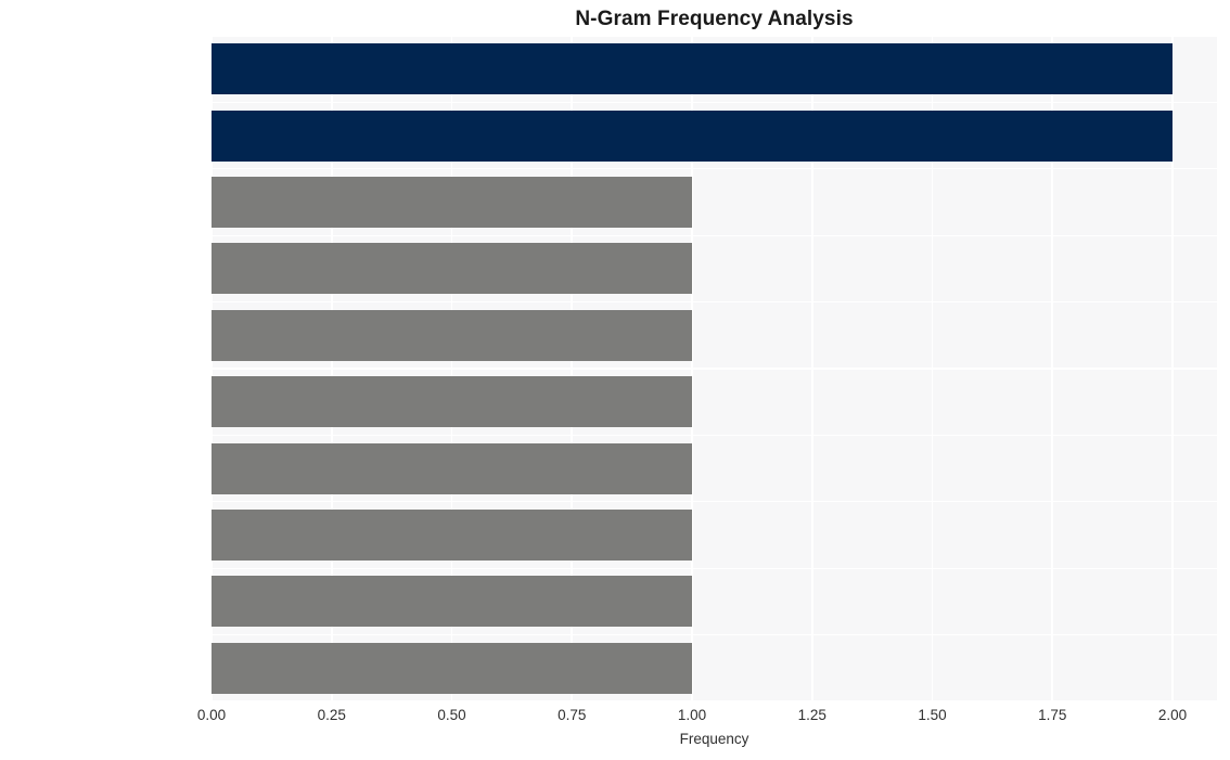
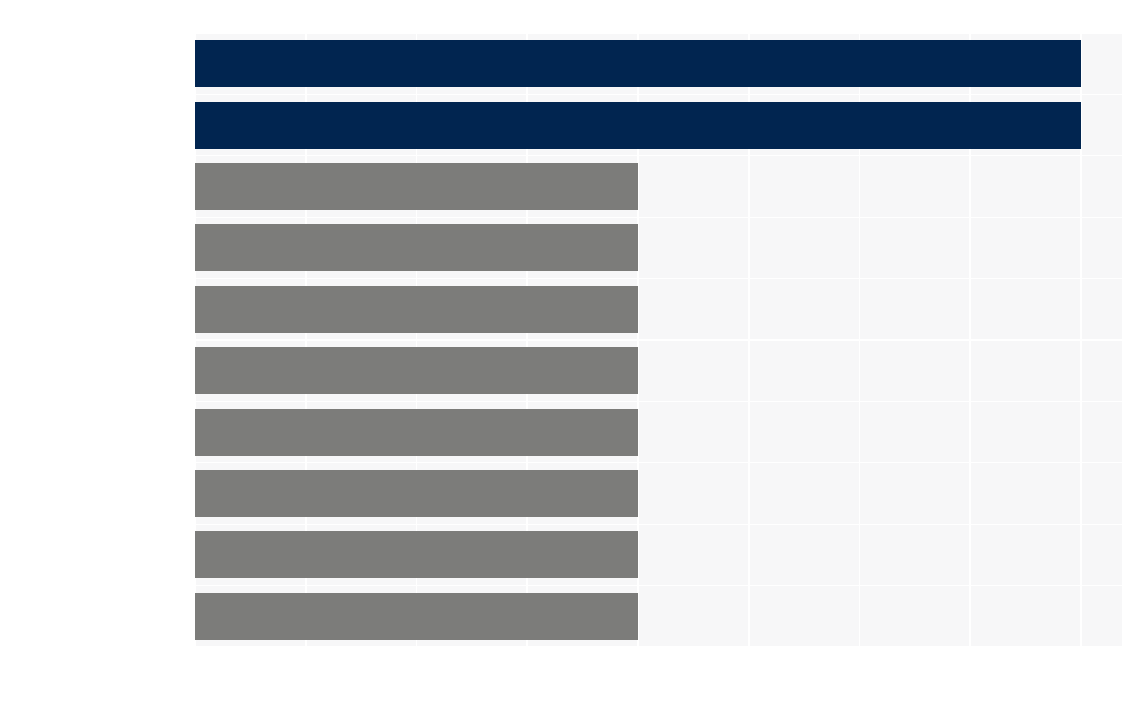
- N-Gram Frequency Analysis
- 0.00
- 0.25
- 0.50
- 0.75
- 1.00
- 1.25
- 1.50
- 1.75
- 2.00
- Frequency
